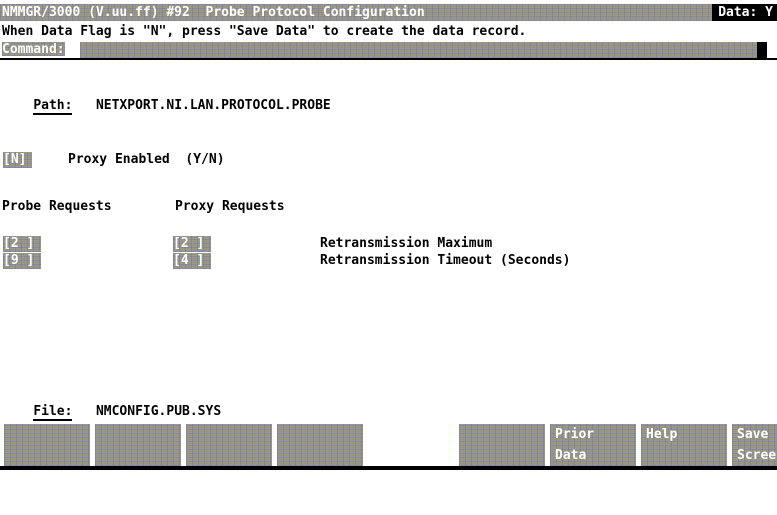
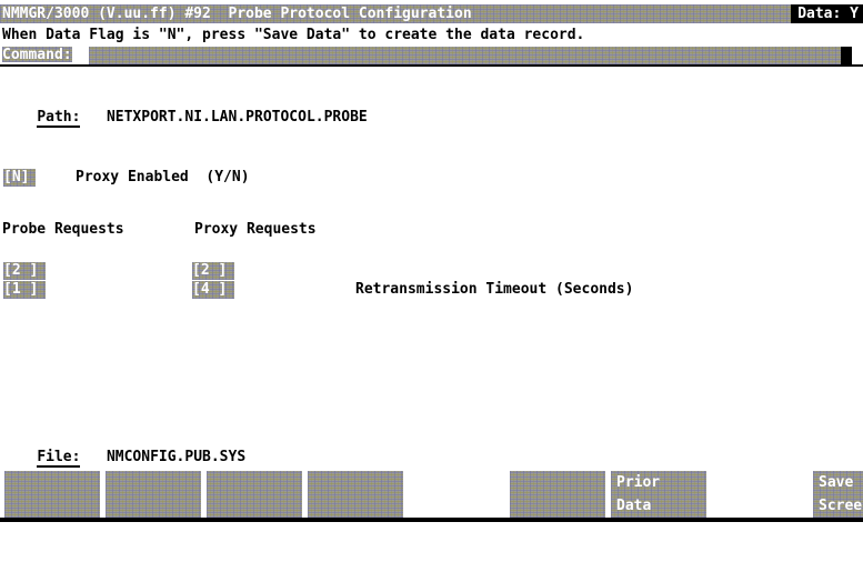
  NMMGR/3000 (V.uu.ff) #92 Probe Protocol Configuration
  Data: Y
  When Data Flag is "N", press "Save Data" to create the data record.
  Command:
  Path: NETXPORT.NI.LAN.PROTOCOL.PROBE
  [N]
  Proxy Enabled (Y/N)
  Probe Requests
  Proxy Requests
  [2 ]
  [2 ]
- Retransmission Maximum
- [9 ]
+ [1 ]
  [4 ]
  Retransmission Timeout (Seconds)
  File: NMCONFIG.PUB.SYS
  Prior
  Data
- Help
  Save
  Scree
